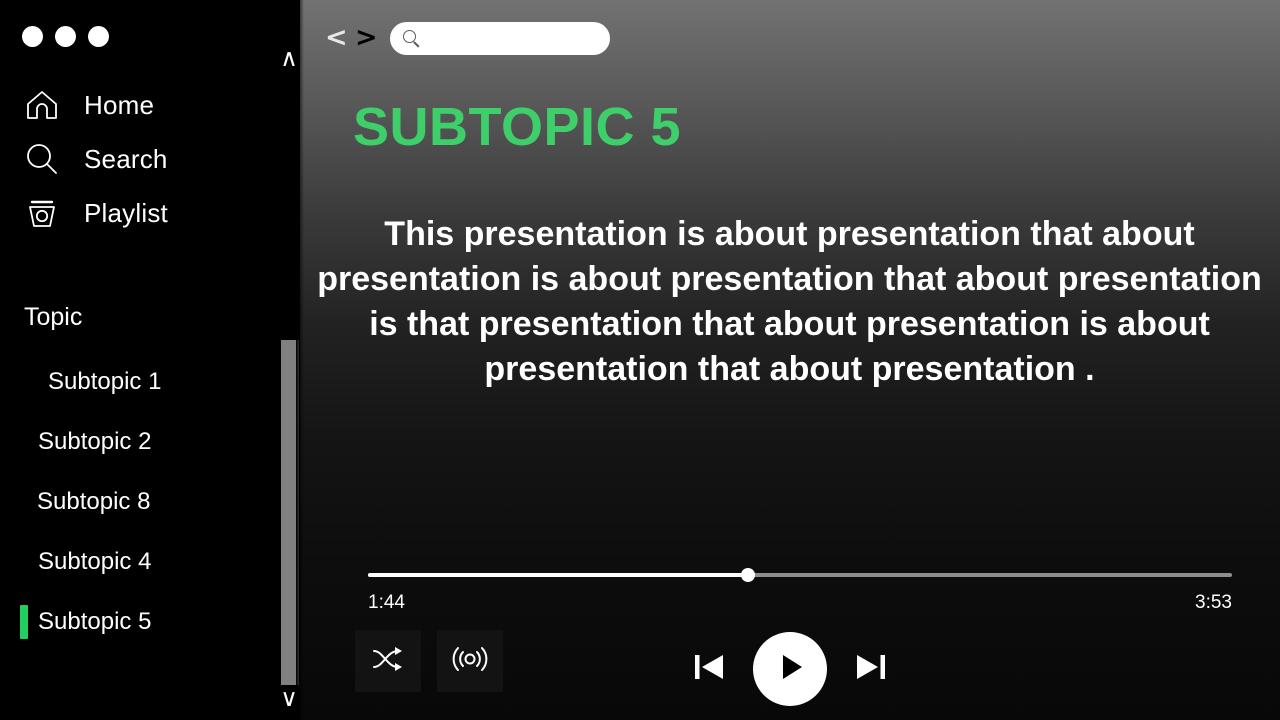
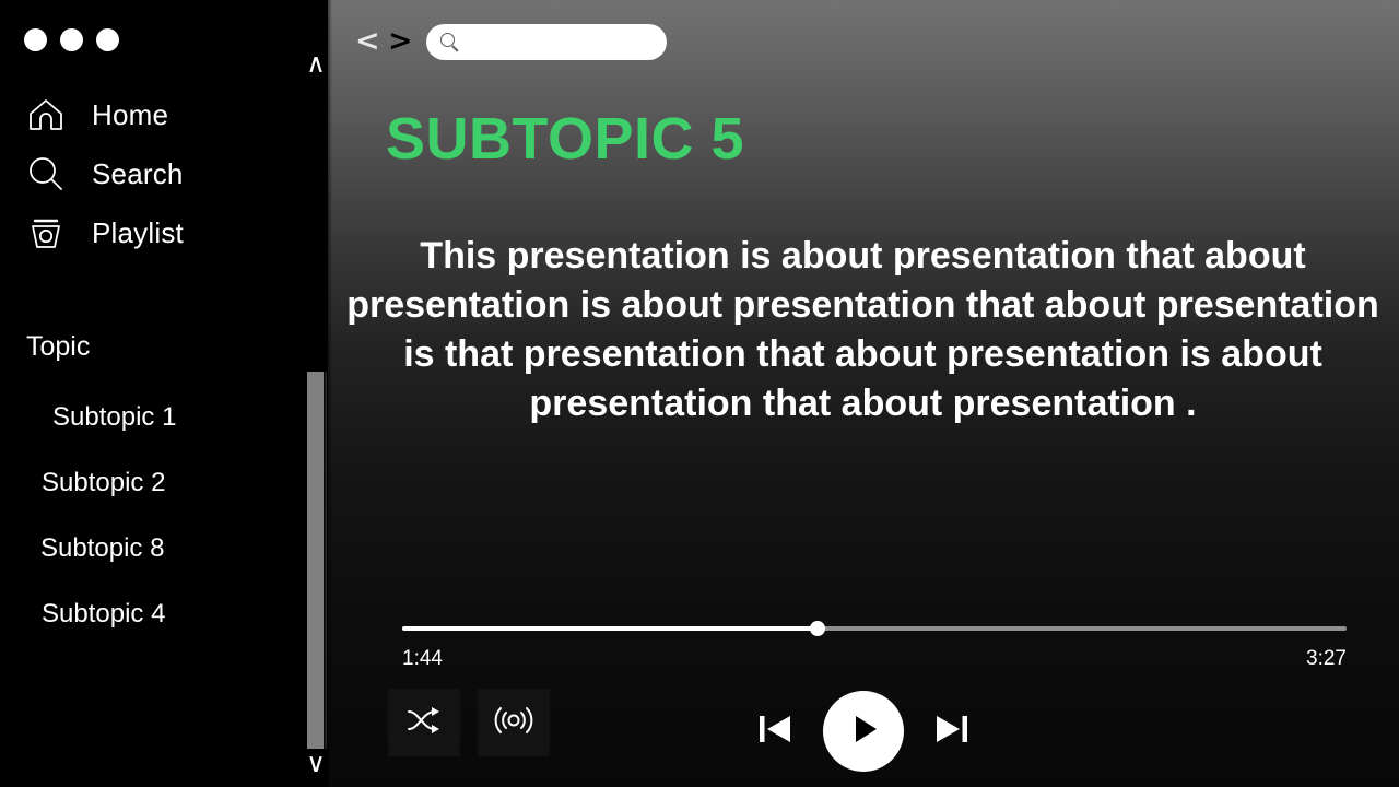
  Home
  Search
  Playlist
  Topic
  Subtopic 1
  Subtopic 2
  Subtopic 8
  Subtopic 4
- Subtopic 5
  ∧
  ∨
  <
  >
  SUBTOPIC 5
  This presentation is about presentation that about presentation is about presentation that about presentation is that presentation that about presentation is about presentation that about presentation .
  1:44
- 3:53
+ 3:27
